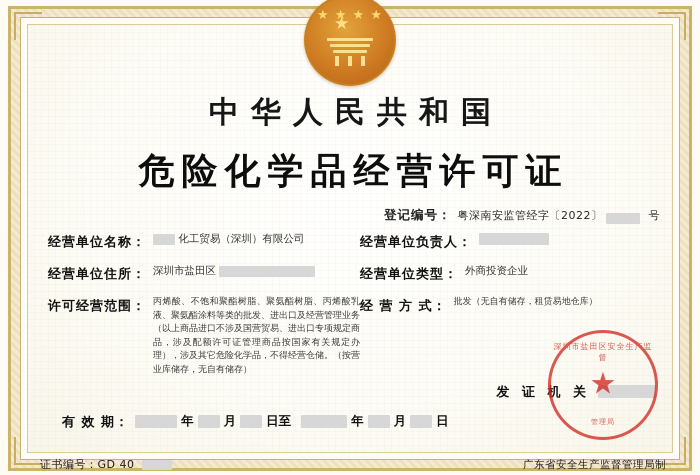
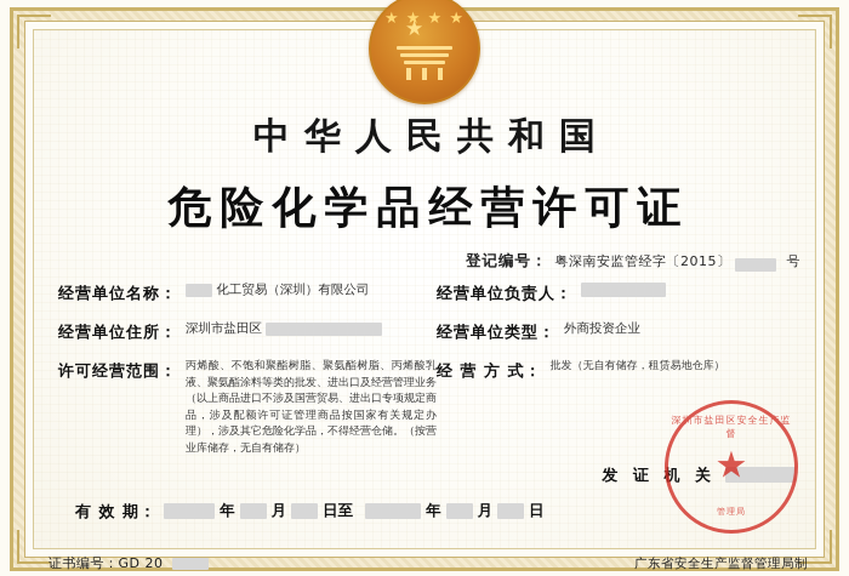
  ★ ★ ★ ★
  ★
  中华人民共和国
  危险化学品经营许可证
  登记编号：
- 粤深南安监管经字〔2022〕
+ 粤深南安监管经字〔2015〕
  号
  经营单位名称：
  化工贸易（深圳）有限公司
  经营单位负责人：
  经营单位住所：
  深圳市盐田区
  经营单位类型：
  外商投资企业
  许可经营范围：
  丙烯酸、不饱和聚酯树脂、聚氨酯树脂、丙烯酸乳液、聚氨酯涂料等类的批发、进出口及经营管理业务（以上商品进口不涉及国营贸易、进出口专项规定商品，涉及配额许可证管理商品按国家有关规定办理），涉及其它危险化学品，不得经营仓储。（按营业库储存，无自有储存）
  经 营 方 式：
  批发（无自有储存，租赁易地仓库）
  深圳市盐田区安全生产监督
  ★
  管理局
  发 证 机 关
  有 效 期：
  年
  月
  日至
  年
  月
  日
- 证书编号：GD 40
+ 证书编号：GD 20
  广东省安全生产监督管理局制
